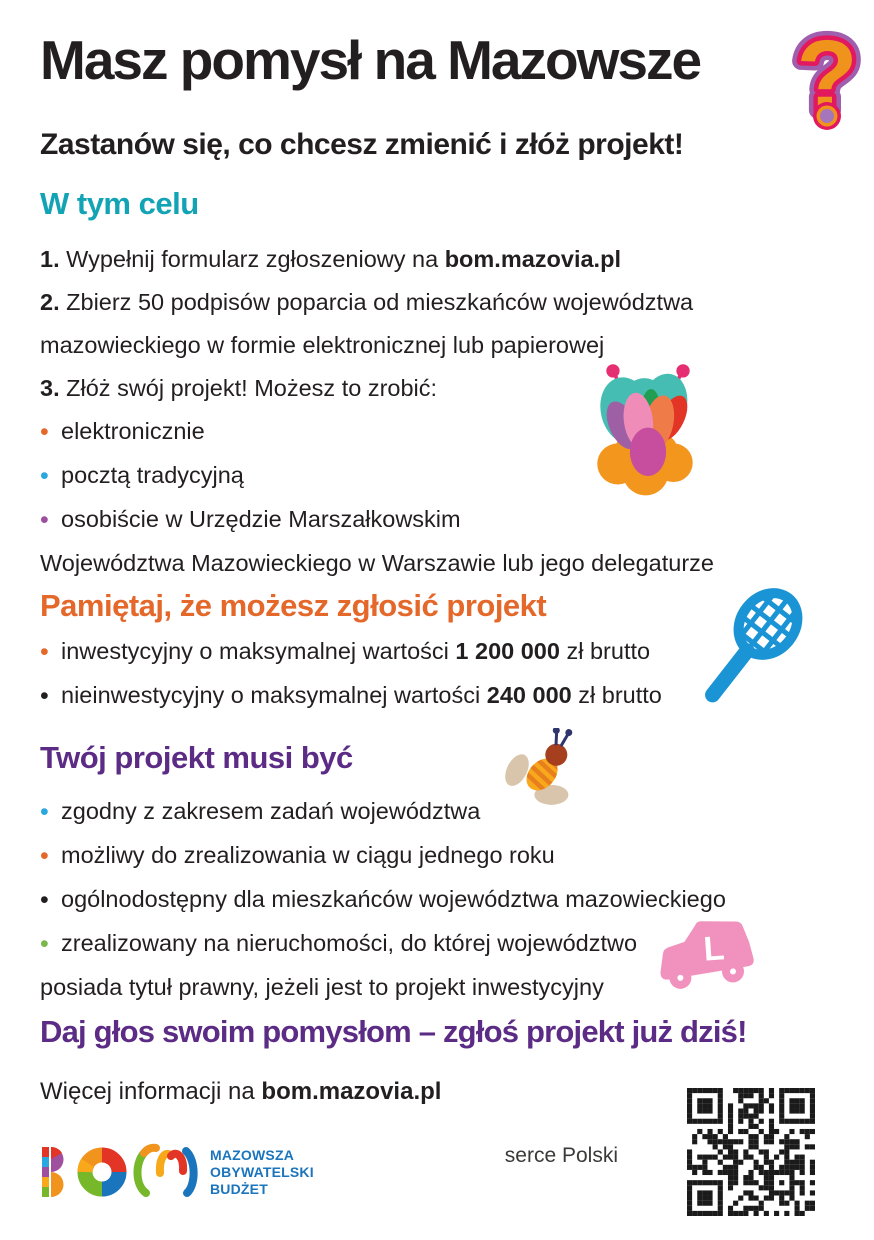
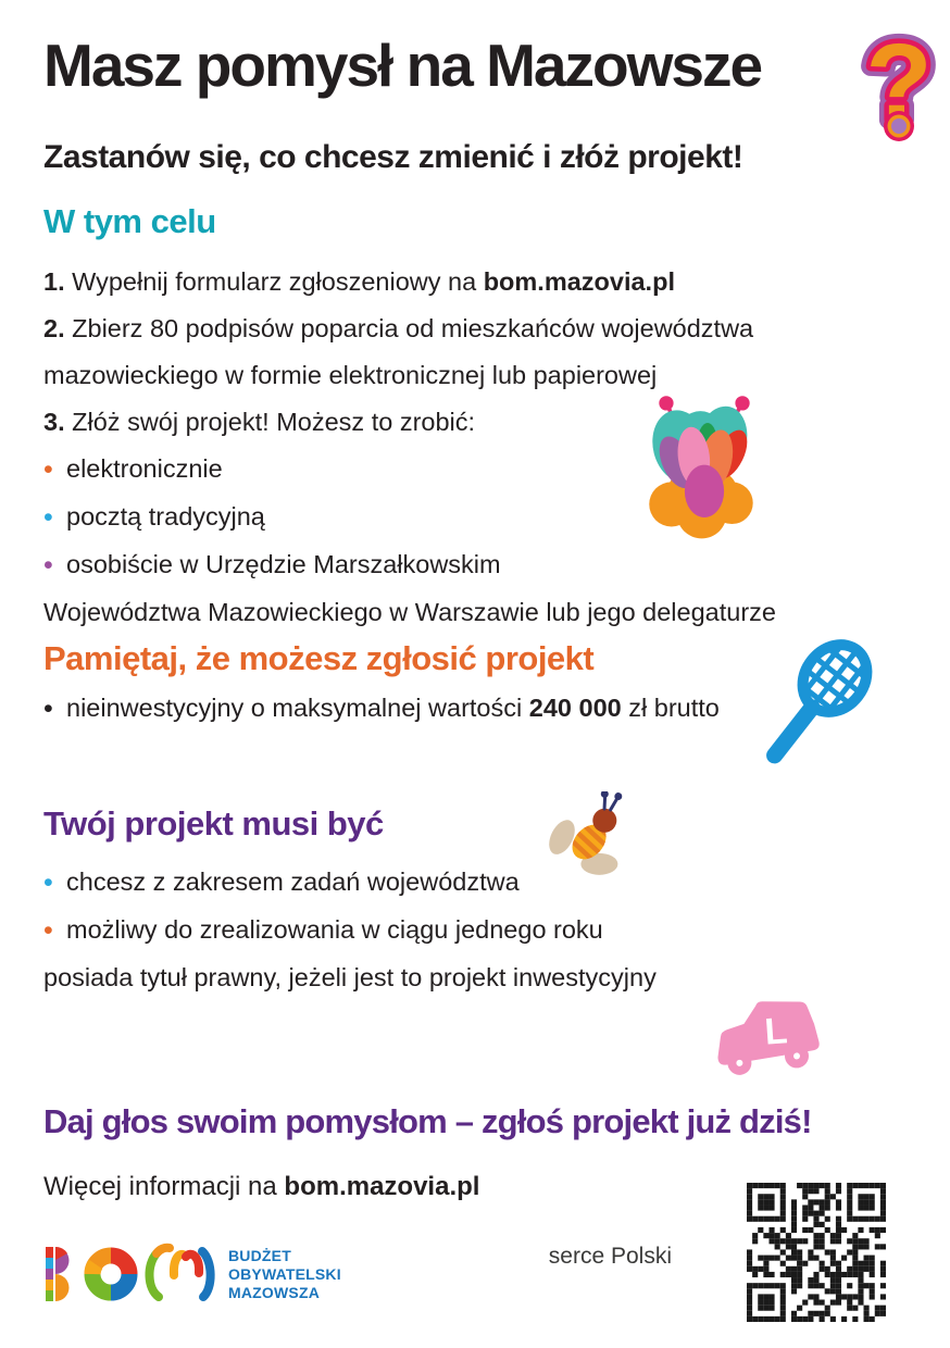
  Masz pomysł na Mazowsze
  ?
  Zastanów się, co chcesz zmienić i złóż projekt!
  W tym celu
  1. Wypełnij formularz zgłoszeniowy na bom.mazovia.pl
- 2. Zbierz 50 podpisów poparcia od mieszkańców województwa
+ 2. Zbierz 80 podpisów poparcia od mieszkańców województwa
  mazowieckiego w formie elektronicznej lub papierowej
  3. Złóż swój projekt! Możesz to zrobić:
  • elektronicznie
  • pocztą tradycyjną
  • osobiście w Urzędzie Marszałkowskim
  Województwa Mazowieckiego w Warszawie lub jego delegaturze
  Pamiętaj, że możesz zgłosić projekt
- • inwestycyjny o maksymalnej wartości 1 200 000 zł brutto
  • nieinwestycyjny o maksymalnej wartości 240 000 zł brutto
  Twój projekt musi być
- • zgodny z zakresem zadań województwa
+ • chcesz z zakresem zadań województwa
  • możliwy do zrealizowania w ciągu jednego roku
- • ogólnodostępny dla mieszkańców województwa mazowieckiego
- • zrealizowany na nieruchomości, do której województwo
  posiada tytuł prawny, jeżeli jest to projekt inwestycyjny
  Daj głos swoim pomysłom – zgłoś projekt już dziś!
  Więcej informacji na bom.mazovia.pl
- MAZOWSZA
+ BUDŻET
  OBYWATELSKI
- BUDŻET
+ MAZOWSZA
  serce Polski
